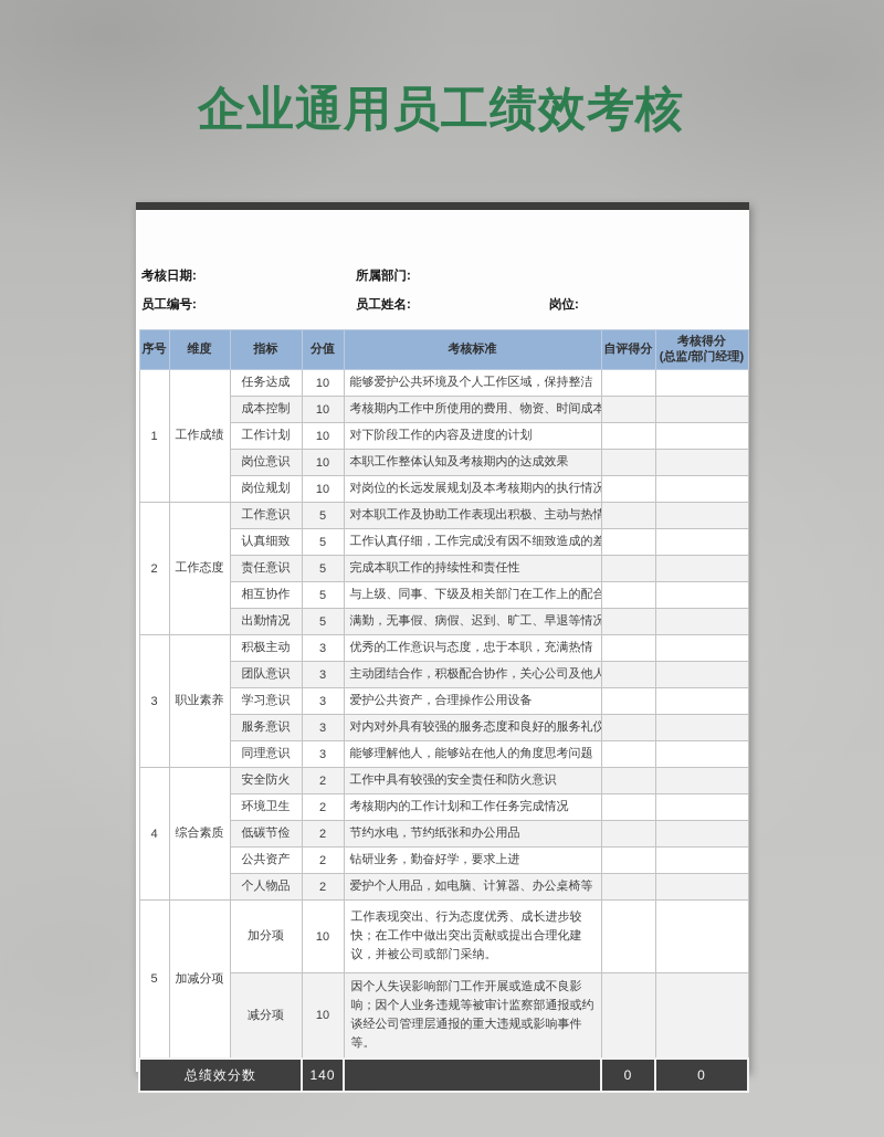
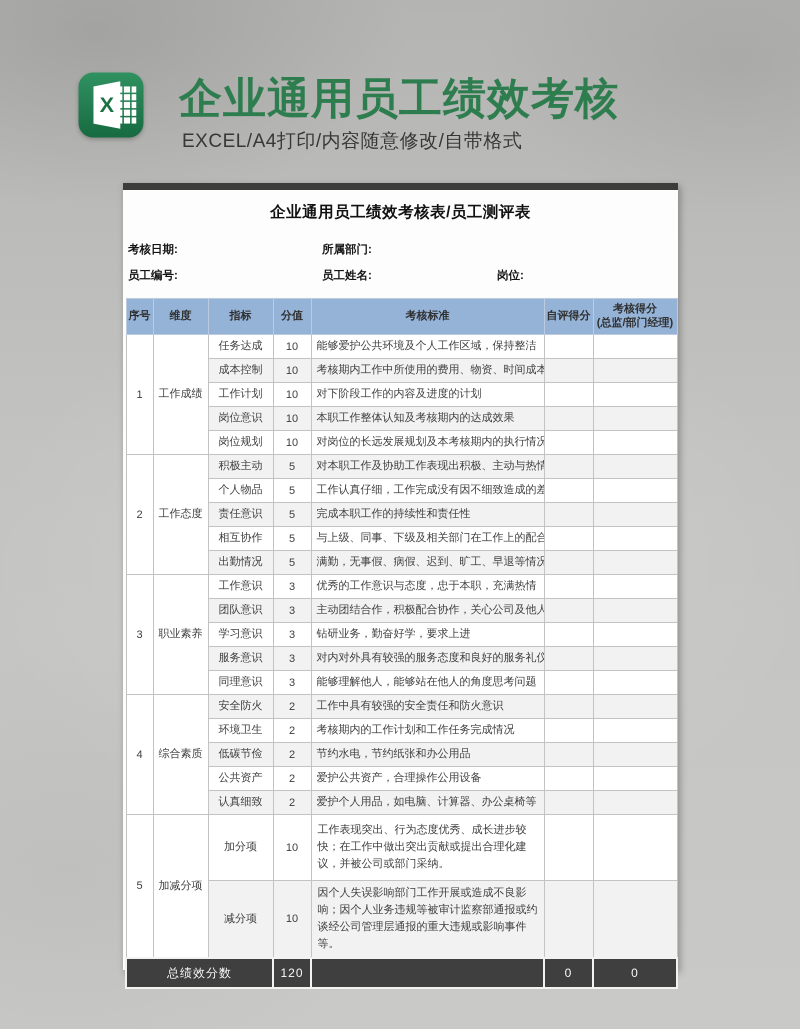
+ X
  企业通用员工绩效考核
+ EXCEL/A4打印/内容随意修改/自带格式
+ 企业通用员工绩效考核表/员工测评表
  考核日期:
  所属部门:
  员工编号:
  员工姓名:
  岗位:
  序号	维度	指标	分值	考核标准	自评得分	考核得分(总监/部门经理)
  1	工作成绩	任务达成	10	能够爱护公共环境及个人工作区域，保持整洁
  成本控制	10	考核期内工作中所使用的费用、物资、时间成本
  工作计划	10	对下阶段工作的内容及进度的计划
  岗位意识	10	本职工作整体认知及考核期内的达成效果
  岗位规划	10	对岗位的长远发展规划及本考核期内的执行情况
- 2	工作态度	工作意识	5	对本职工作及协助工作表现出积极、主动与热情
+ 2	工作态度	积极主动	5	对本职工作及协助工作表现出积极、主动与热情
- 认真细致	5	工作认真仔细，工作完成没有因不细致造成的差
+ 个人物品	5	工作认真仔细，工作完成没有因不细致造成的差
  责任意识	5	完成本职工作的持续性和责任性
  相互协作	5	与上级、同事、下级及相关部门在工作上的配合
  出勤情况	5	满勤，无事假、病假、迟到、旷工、早退等情况
- 3	职业素养	积极主动	3	优秀的工作意识与态度，忠于本职，充满热情
+ 3	职业素养	工作意识	3	优秀的工作意识与态度，忠于本职，充满热情
  团队意识	3	主动团结合作，积极配合协作，关心公司及他人
- 学习意识	3	爱护公共资产，合理操作公用设备
+ 学习意识	3	钻研业务，勤奋好学，要求上进
  服务意识	3	对内对外具有较强的服务态度和良好的服务礼仪
  同理意识	3	能够理解他人，能够站在他人的角度思考问题
  4	综合素质	安全防火	2	工作中具有较强的安全责任和防火意识
  环境卫生	2	考核期内的工作计划和工作任务完成情况
  低碳节俭	2	节约水电，节约纸张和办公用品
- 公共资产	2	钻研业务，勤奋好学，要求上进
+ 公共资产	2	爱护公共资产，合理操作公用设备
- 个人物品	2	爱护个人用品，如电脑、计算器、办公桌椅等
+ 认真细致	2	爱护个人用品，如电脑、计算器、办公桌椅等
  5	加减分项	加分项	10	工作表现突出、行为态度优秀、成长进步较快；在工作中做出突出贡献或提出合理化建议，并被公司或部门采纳。
  减分项	10	因个人失误影响部门工作开展或造成不良影响；因个人业务违规等被审计监察部通报或约谈经公司管理层通报的重大违规或影响事件等。
- 总绩效分数	140		0	0
+ 总绩效分数	120		0	0
